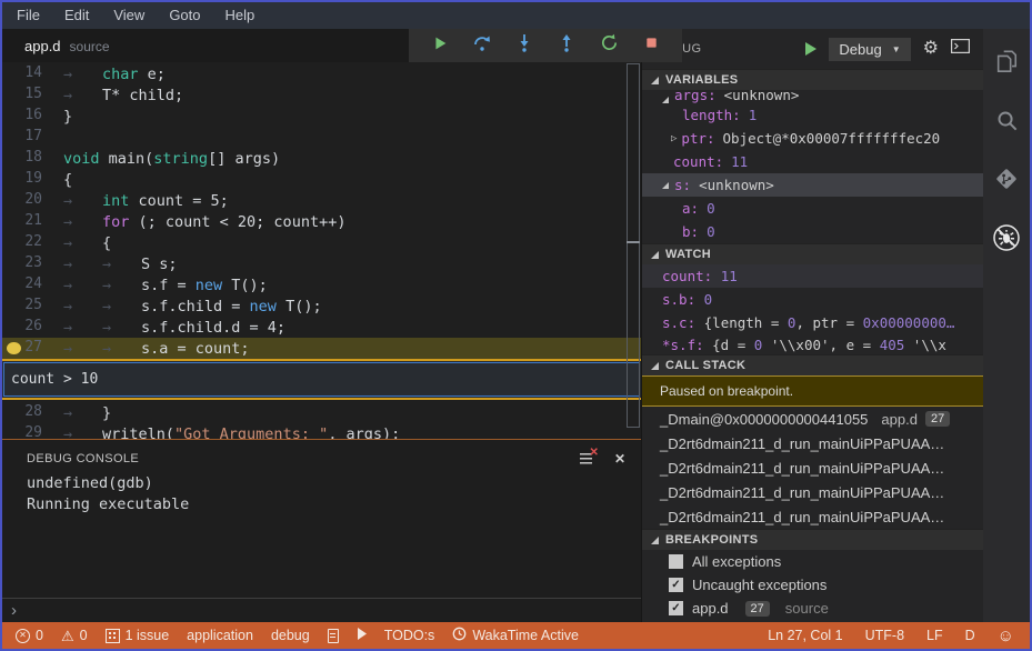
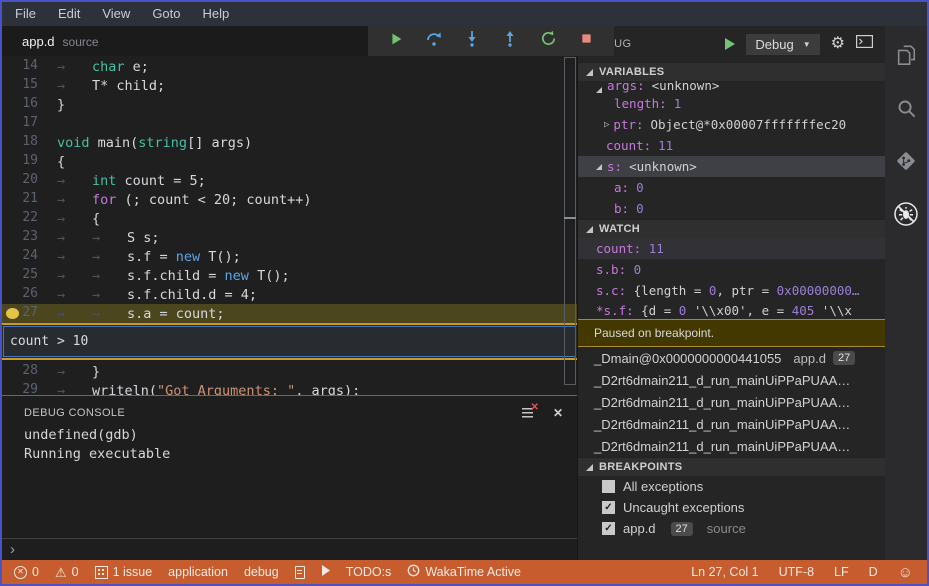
  File
  Edit
  View
  Goto
  Help
  app.d
  source
  14
  → char e;
  15
  → T* child;
  16
  }
  17
  18
  void main(string[] args)
  19
  {
  20
  → int count = 5;
  21
  → for (; count < 20; count++)
  22
  → {
  23
  → → S s;
  24
  → → s.f = new T();
  25
  → → s.f.child = new T();
  26
  → → s.f.child.d = 4;
  27
  → → s.a = count;
  count > 10
  28
  → }
  29
  → writeln("Got Arguments: ", args);
  DEBUG CONSOLE
  ✕
  ✕
  undefined(gdb)
  Running executable
  ›
  Debug
  ▼
  ⚙
  VARIABLES
  args:
  <unknown>
  length:
  1
  ▷
  ptr:
  Object@*0x00007fffffffec20
  count:
  11
  s:
  <unknown>
  a:
  0
  b:
  0
  WATCH
  count:
  11
  s.b:
  0
  s.c:
  {length =
  0
  , ptr =
  0x00000000…
  *s.f:
  {d =
  0
  '\\x00', e =
  405
  '\\x
- CALL STACK
  Paused on breakpoint.
  _Dmain@0x0000000000441055
  app.d
  27
  _D2rt6dmain211_d_run_mainUiPPaPUAA…
  _D2rt6dmain211_d_run_mainUiPPaPUAA…
  _D2rt6dmain211_d_run_mainUiPPaPUAA…
  _D2rt6dmain211_d_run_mainUiPPaPUAA…
  BREAKPOINTS
  All exceptions
  ✓
  Uncaught exceptions
  ✓
  app.d
  27
  source
  ✕
  0
  ⚠
  0
  1 issue
  application
  debug
  TODO:s
  WakaTime Active
  Ln 27, Col 1
  UTF-8
  LF
  D
  ☺
